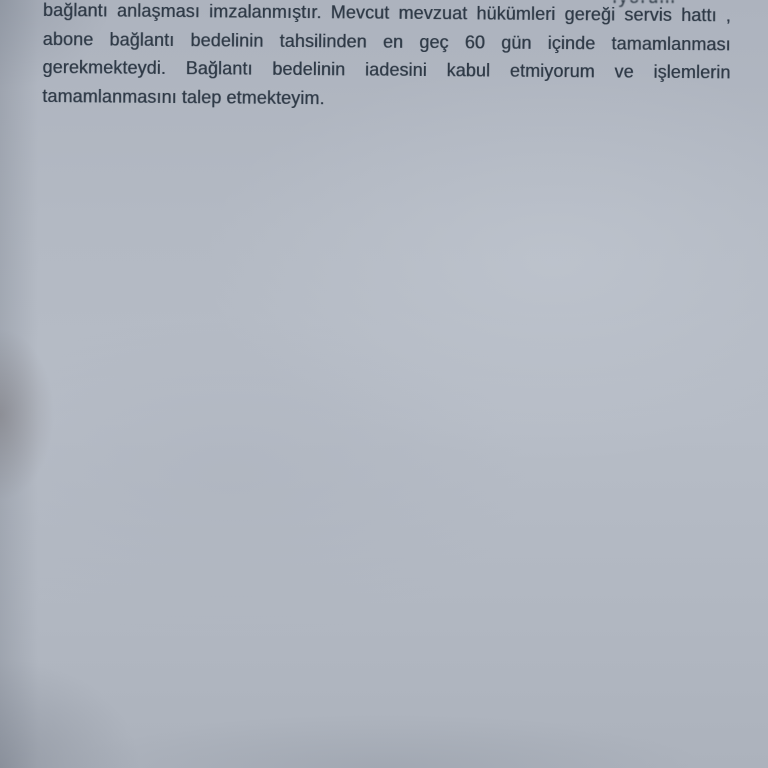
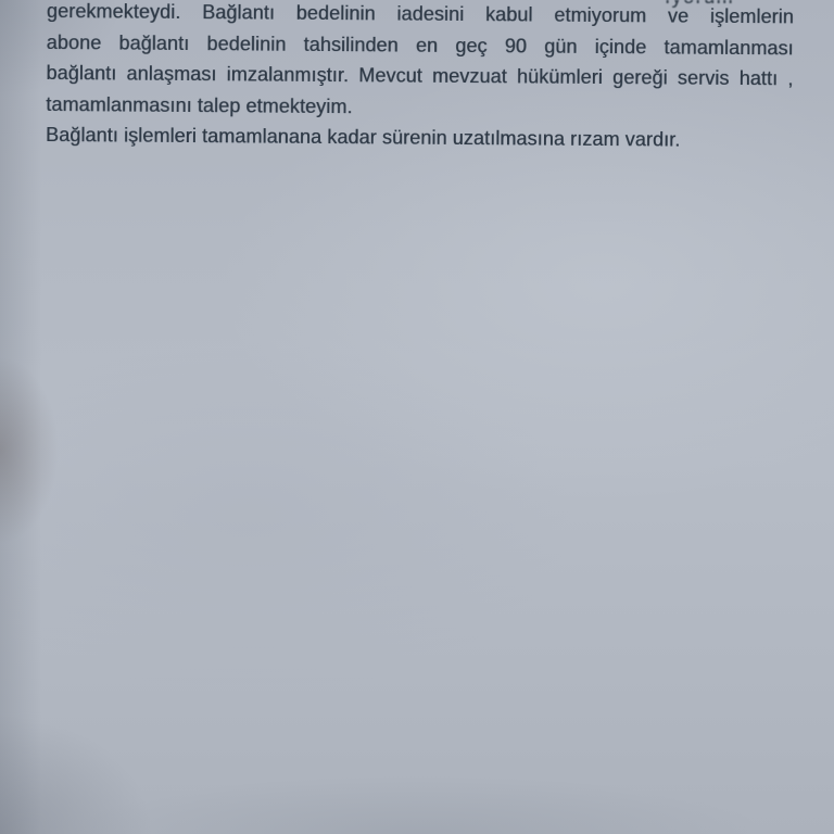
- bağlantı anlaşması imzalanmıştır. Mevcut mevzuat hükümleri gereği servis hattı ,
+ gerekmekteydi. Bağlantı bedelinin iadesini kabul etmiyorum ve işlemlerin
- abone bağlantı bedelinin tahsilinden en geç 60 gün içinde tamamlanması
+ abone bağlantı bedelinin tahsilinden en geç 90 gün içinde tamamlanması
- gerekmekteydi. Bağlantı bedelinin iadesini kabul etmiyorum ve işlemlerin
+ bağlantı anlaşması imzalanmıştır. Mevcut mevzuat hükümleri gereği servis hattı ,
  tamamlanmasını talep etmekteyim.
+ Bağlantı işlemleri tamamlanana kadar sürenin uzatılmasına rızam vardır.
